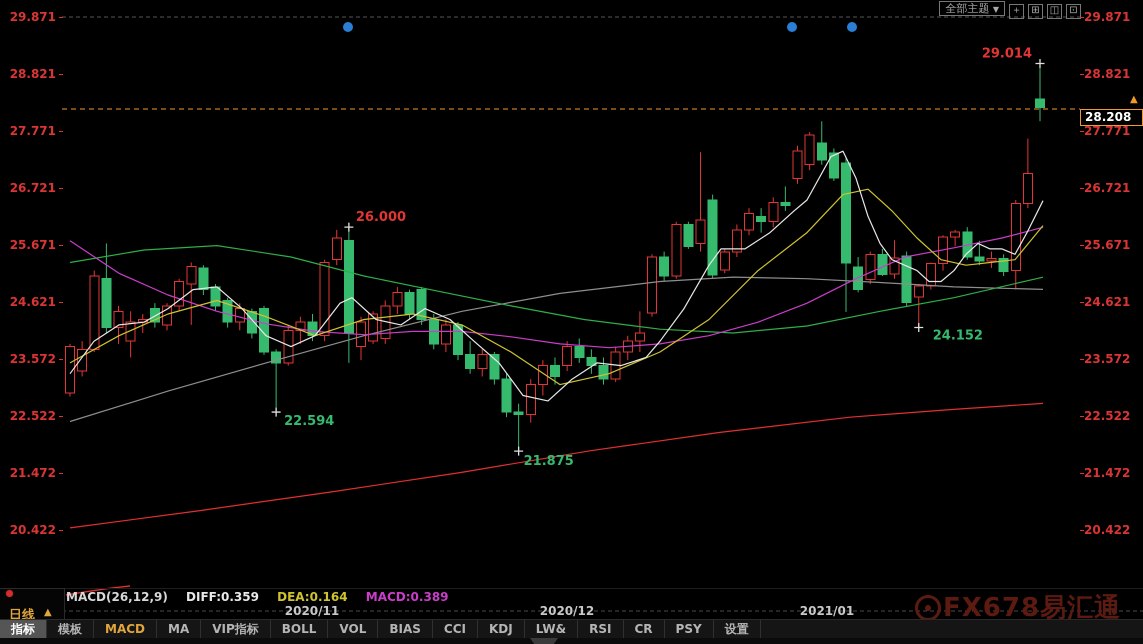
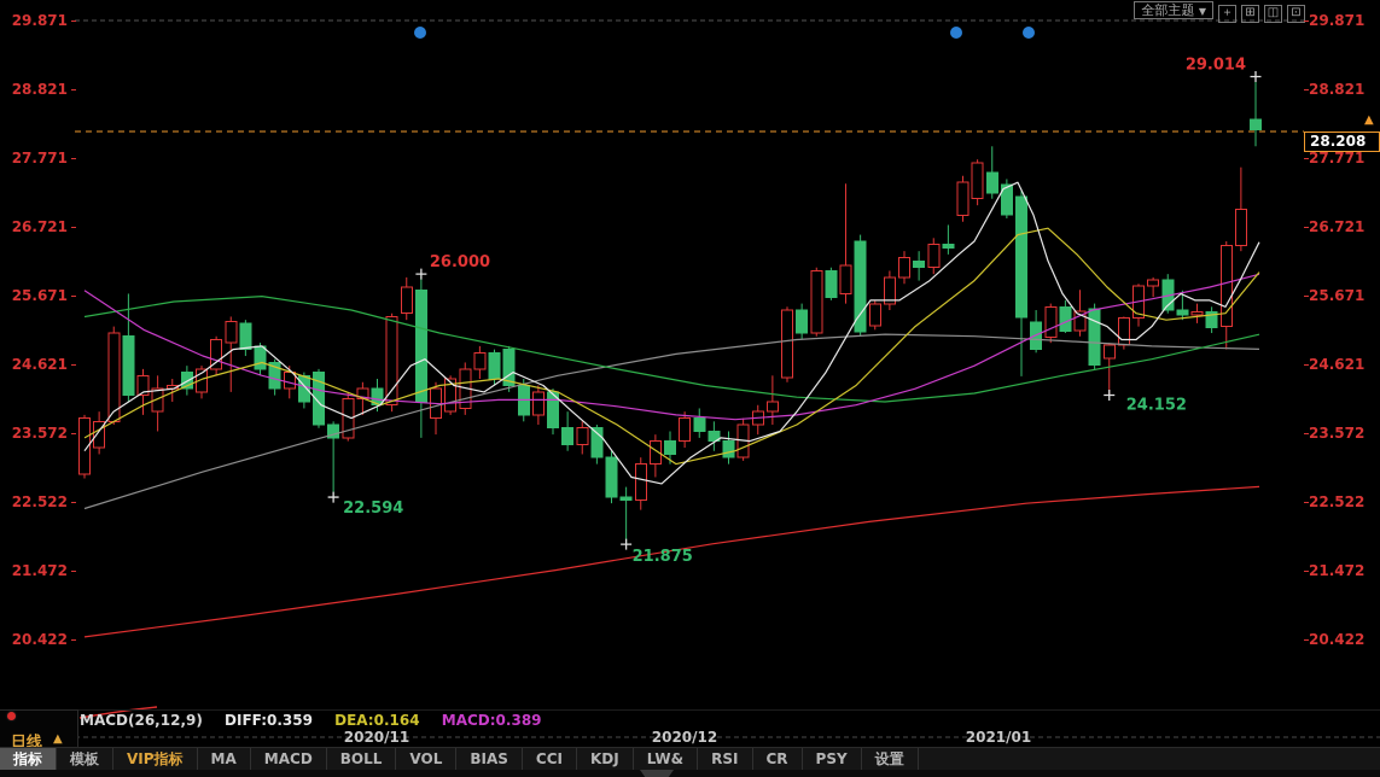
  26.000
  22.594
  21.875
  24.152
  29.014
  全部主题 ▼
  ＋ ⊞ ◫ ⊡
  29.871
  28.821
  27.771
  26.721
  25.671
  24.621
  23.572
  22.522
  21.472
  20.422
  29.871
  28.821
  27.771
  26.721
  25.671
  24.621
  23.572
  22.522
  21.472
  20.422
  28.208
  ▲
  MACD(26,12,9) DIFF:0.359 DEA:0.164 MACD:0.389
  2020/11
  2020/12
  2021/01
  日线
  ▲
  指标
  模板
- MACD
+ VIP指标
  MA
- VIP指标
+ MACD
  BOLL
  VOL
  BIAS
  CCI
  KDJ
  LW&
  RSI
  CR
  PSY
  设置
- FX678易汇通
